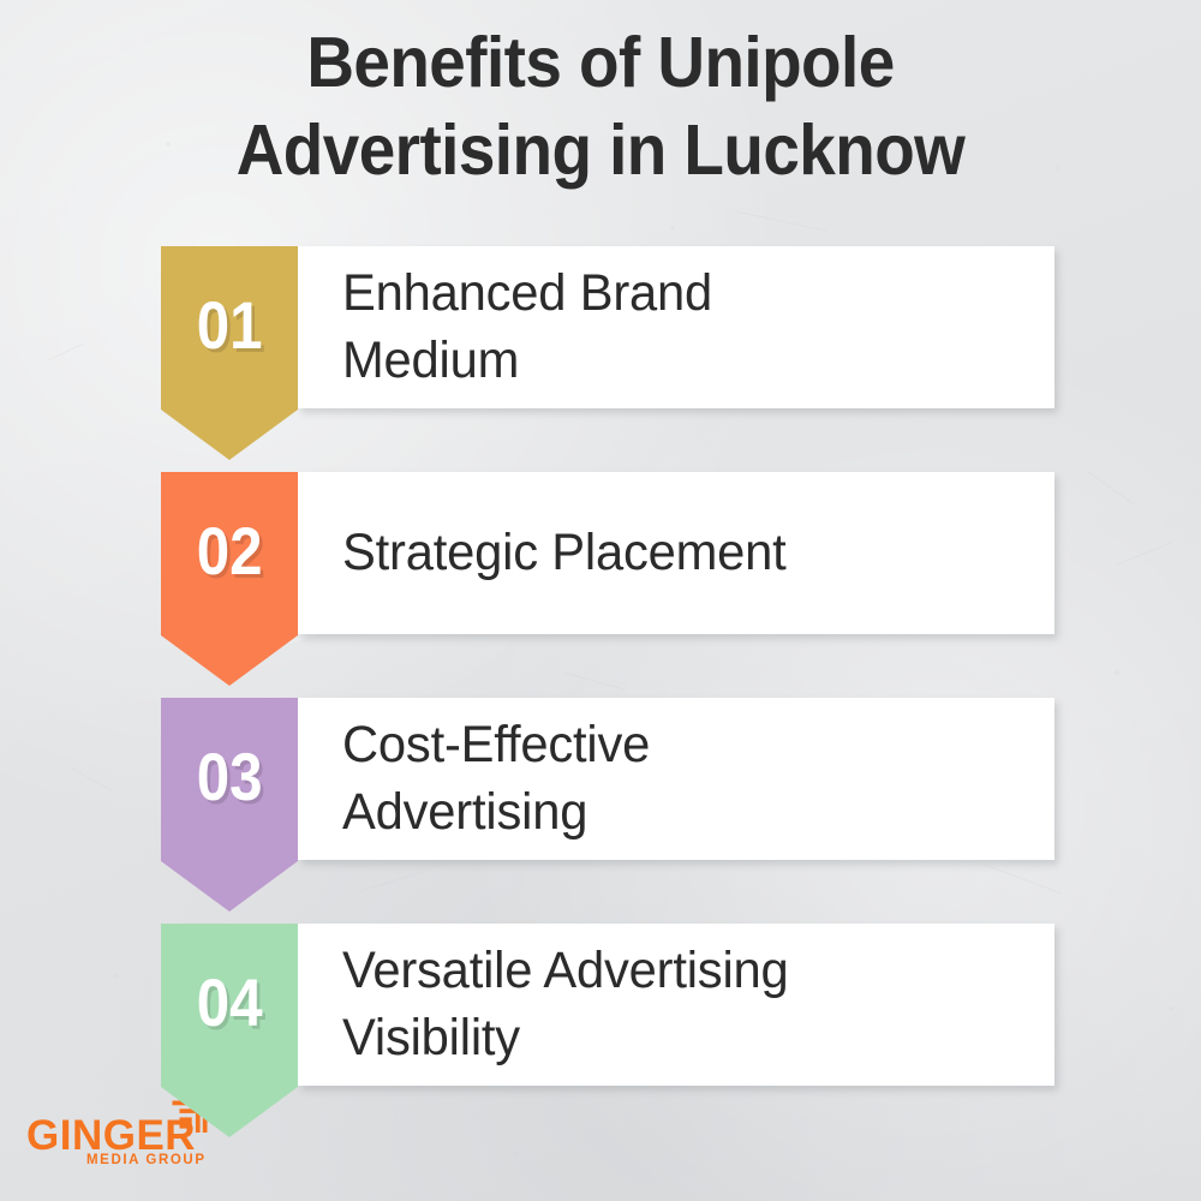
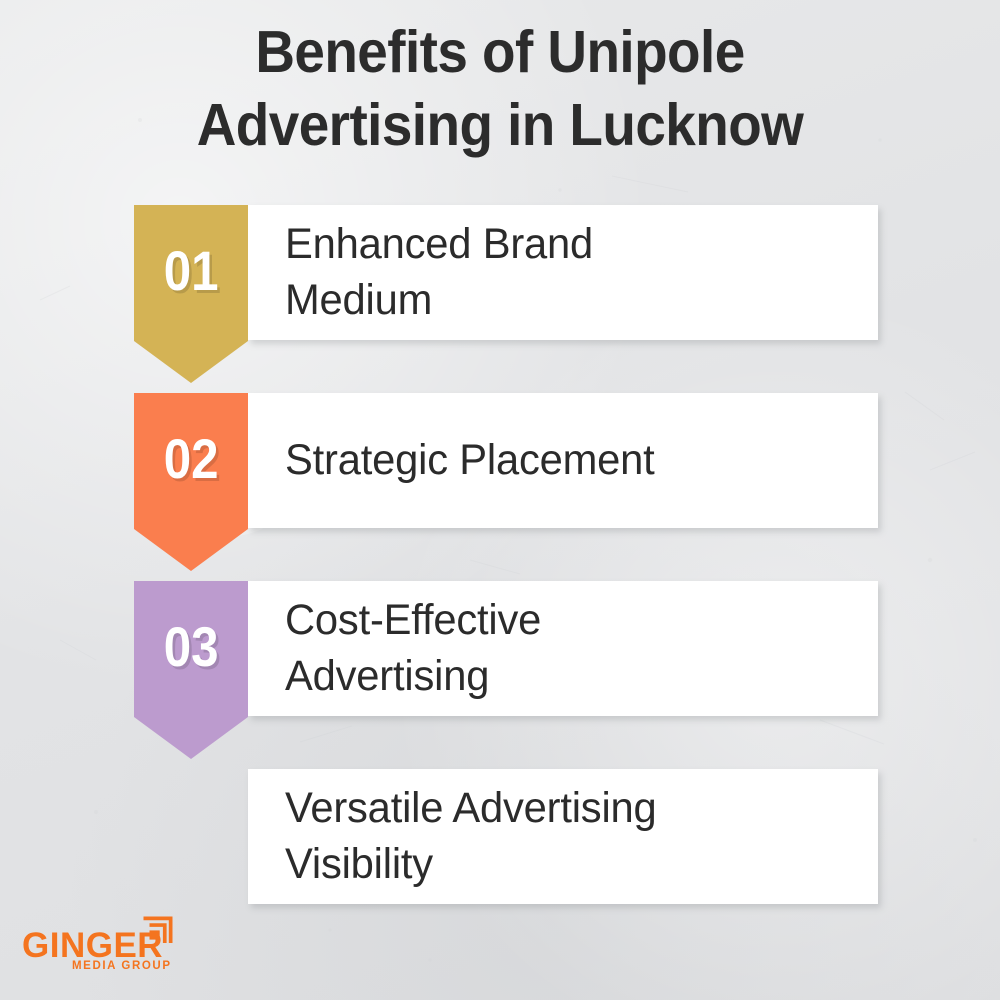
  Benefits of Unipole
  Advertising in Lucknow
  Enhanced Brand
  Medium
  01
  Strategic Placement
  02
  Cost-Effective
  Advertising
  03
  Versatile Advertising
  Visibility
- 04
  GINGER
  MEDIA GROUP
